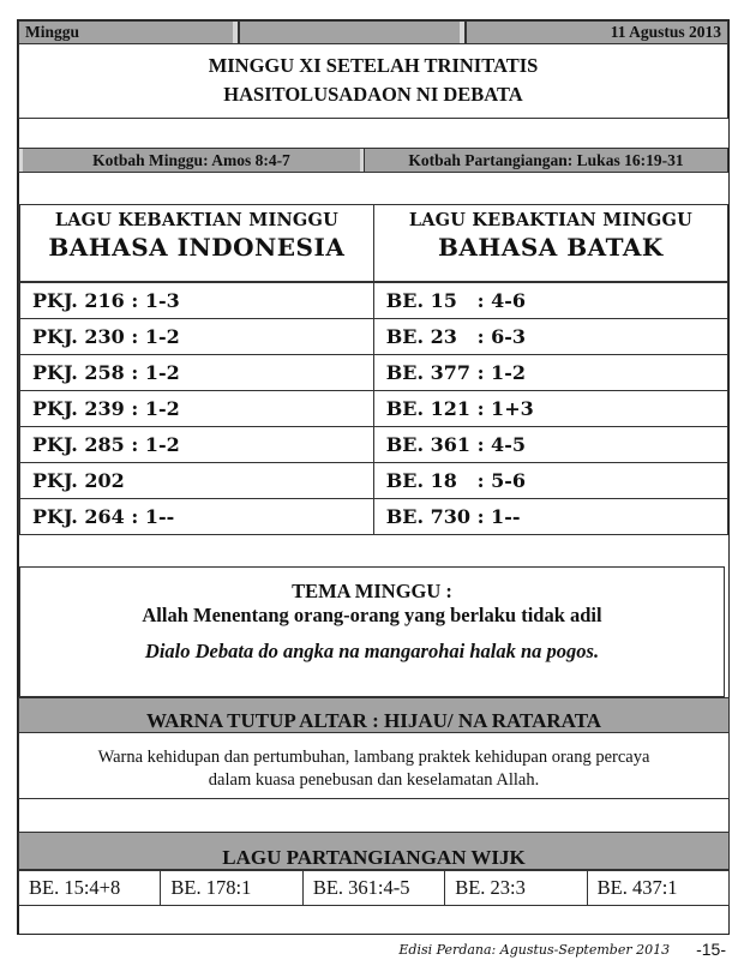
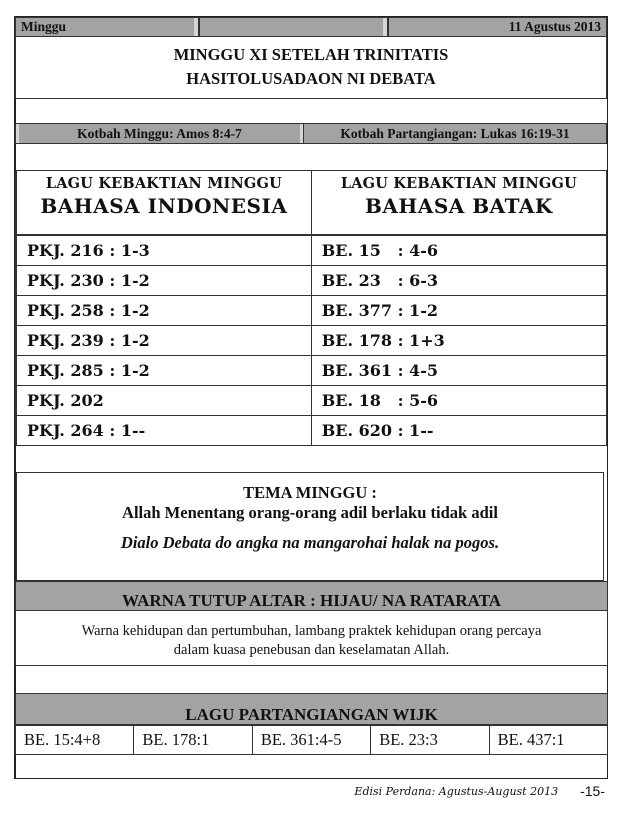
  Minggu
  11 Agustus 2013
  MINGGU XI SETELAH TRINITATIS
  HASITOLUSADAON NI DEBATA
  Kotbah Minggu: Amos 8:4-7
  Kotbah Partangiangan: Lukas 16:19-31
  LAGU KEBAKTIAN MINGGU BAHASA INDONESIA	LAGU KEBAKTIAN MINGGU BAHASA BATAK
  PKJ. 216 : 1-3	BE. 15 : 4-6
  PKJ. 230 : 1-2	BE. 23 : 6-3
  PKJ. 258 : 1-2	BE. 377 : 1-2
- PKJ. 239 : 1-2	BE. 121 : 1+3
+ PKJ. 239 : 1-2	BE. 178 : 1+3
  PKJ. 285 : 1-2	BE. 361 : 4-5
  PKJ. 202	BE. 18 : 5-6
- PKJ. 264 : 1--	BE. 730 : 1--
+ PKJ. 264 : 1--	BE. 620 : 1--
  TEMA MINGGU :
- Allah Menentang orang-orang yang berlaku tidak adil
+ Allah Menentang orang-orang adil berlaku tidak adil
  Dialo Debata do angka na mangarohai halak na pogos.
  WARNA TUTUP ALTAR : HIJAU/ NA RATARATA
  Warna kehidupan dan pertumbuhan, lambang praktek kehidupan orang percaya
  dalam kuasa penebusan dan keselamatan Allah.
  LAGU PARTANGIANGAN WIJK
  BE. 15:4+8
  BE. 178:1
  BE. 361:4-5
  BE. 23:3
  BE. 437:1
- Edisi Perdana: Agustus-September 2013
+ Edisi Perdana: Agustus-August 2013
  -15-
